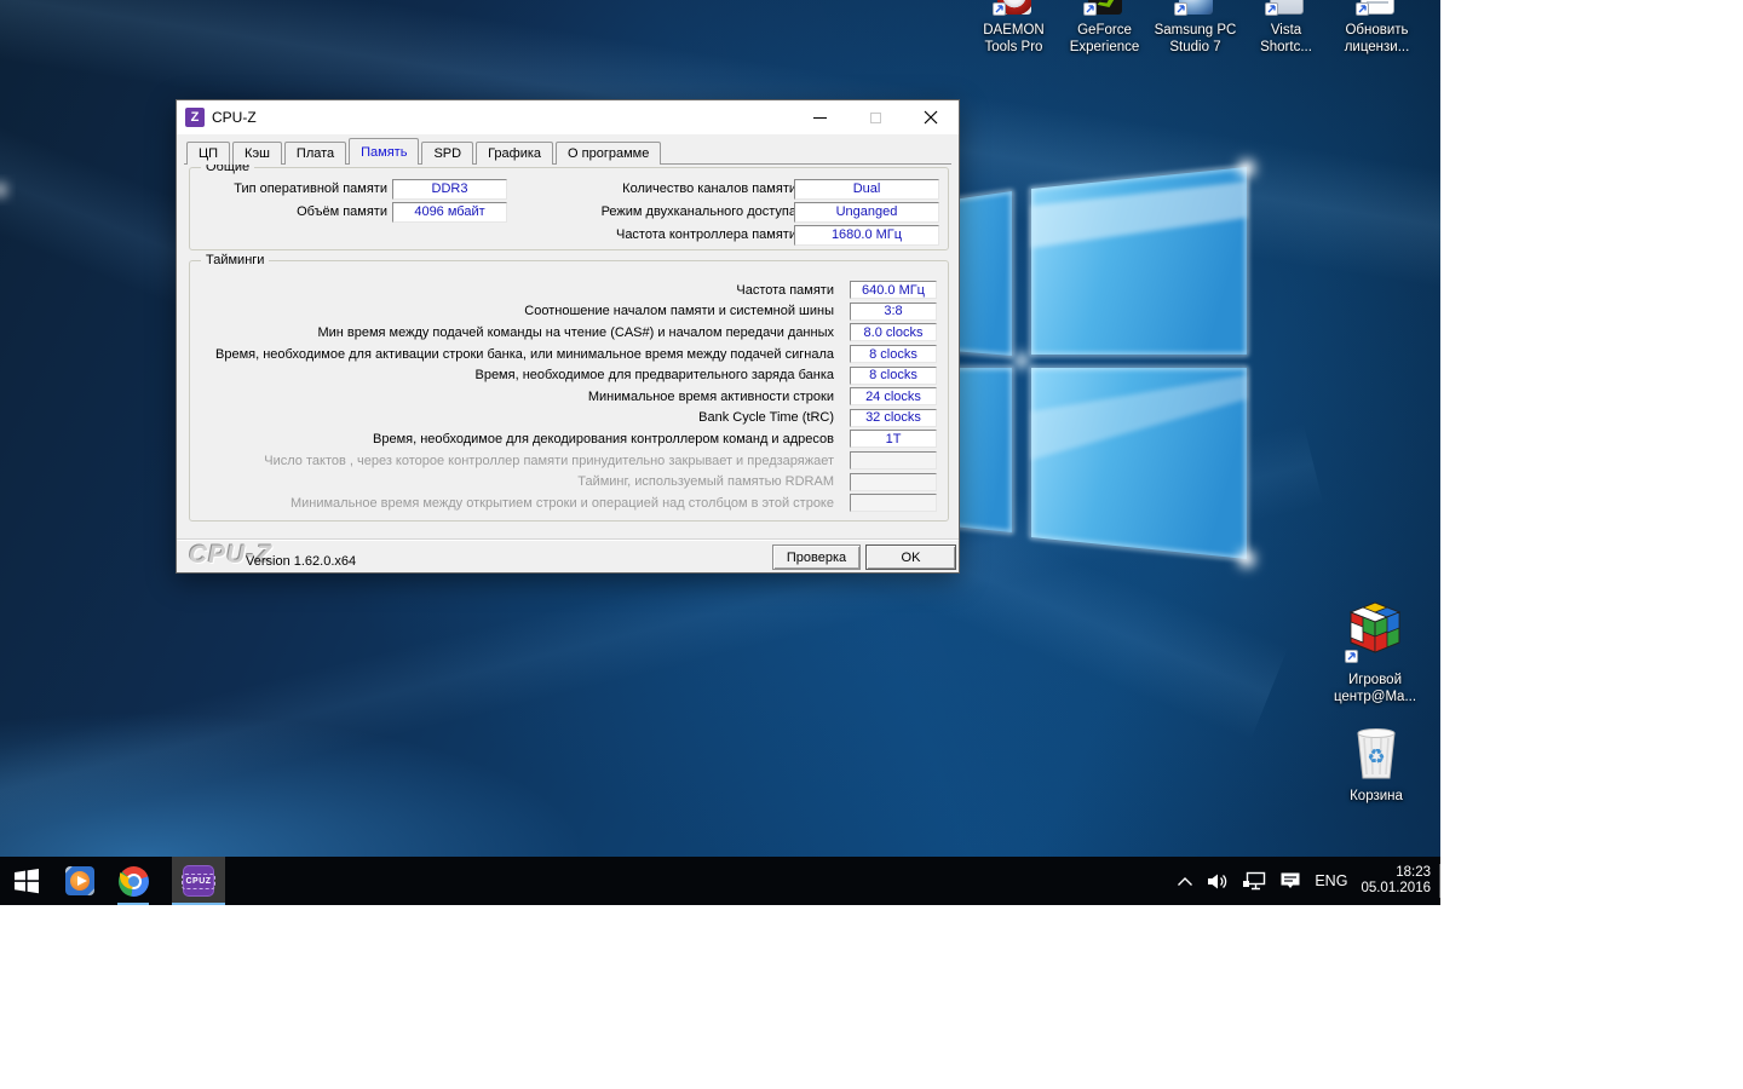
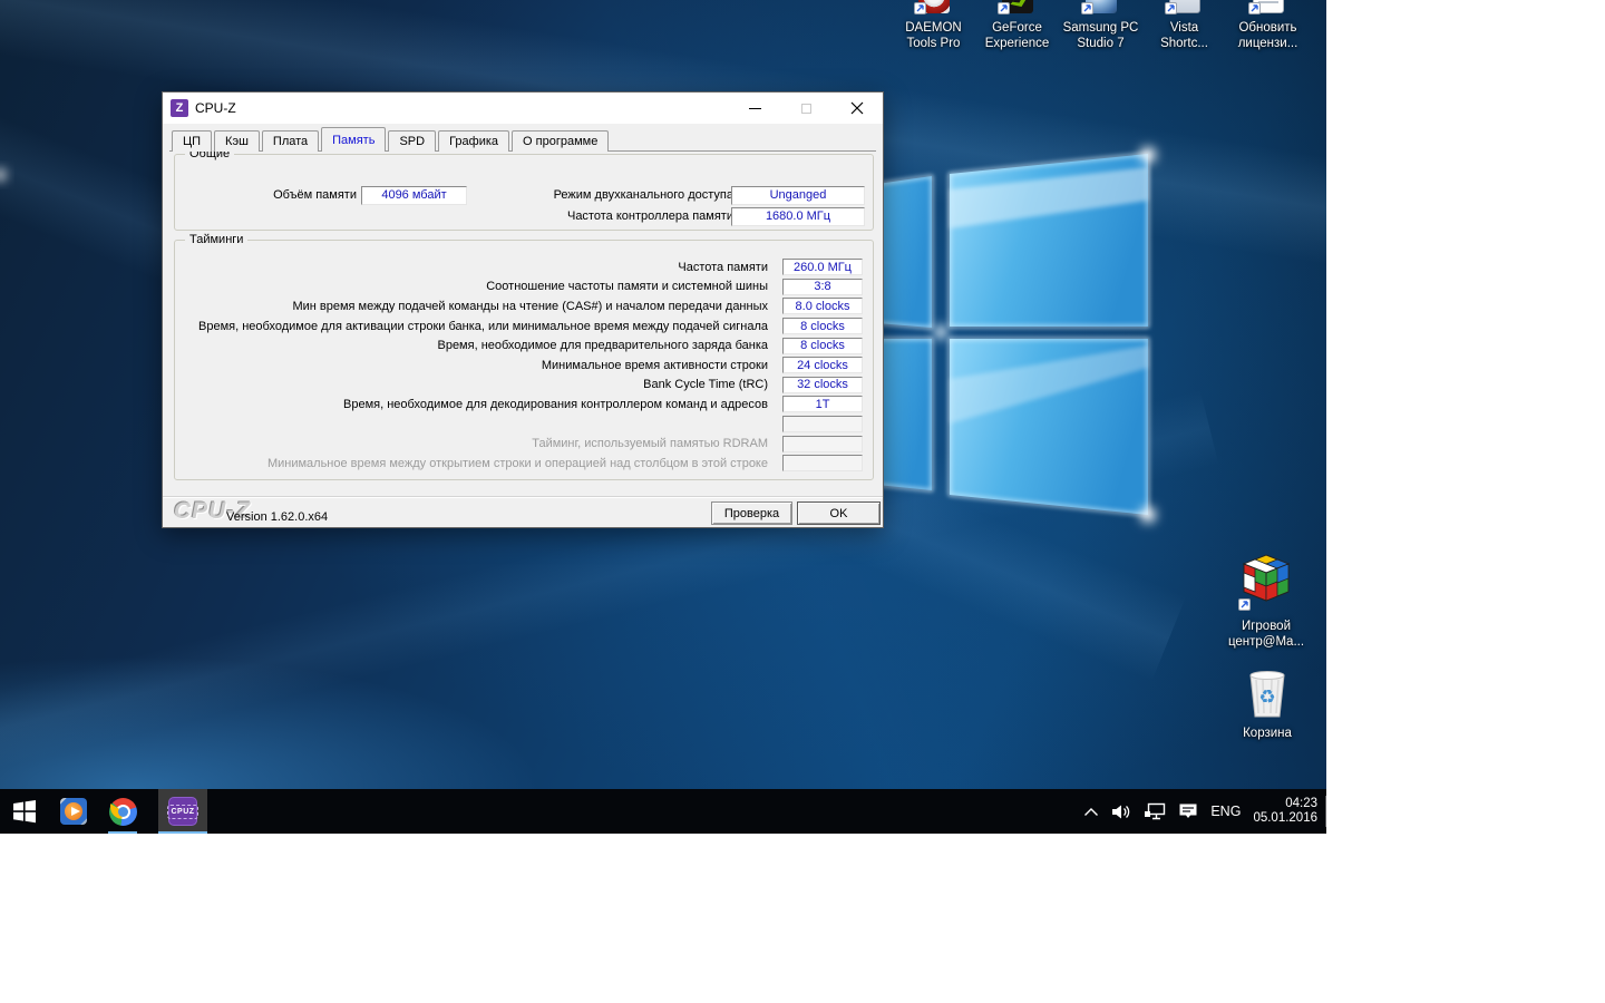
  DAEMON
  Tools Pro
  GeForce
  Experience
  Samsung PC
  Studio 7
  Vista
  Shortc...
  Обновить
  лицензи...
  Игровой
  центр@Ma...
  ♻
  Корзина
  Z
  CPU-Z
  ЦП
  Кэш
  Плата
  Память
  SPD
  Графика
  О программе
  Общие
- Тип оперативной памяти
- DDR3
- Количество каналов памяти
- Dual
  Объём памяти
  4096 мбайт
  Режим двухканального доступа
  Unganged
  Частота контроллера памяти
  1680.0 МГц
  Тайминги
  Частота памяти
- 640.0 МГц
+ 260.0 МГц
- Соотношение началом памяти и системной шины
+ Соотношение частоты памяти и системной шины
  3:8
  Мин время между подачей команды на чтение (CAS#) и началом передачи данных
  8.0 clocks
  Время, необходимое для активации строки банка, или минимальное время между подачей сигнала
  8 clocks
  Время, необходимое для предварительного заряда банка
  8 clocks
  Минимальное время активности строки
  24 clocks
  Bank Cycle Time (tRC)
  32 clocks
  Время, необходимое для декодирования контроллером команд и адресов
  1T
- Число тактов , через которое контроллер памяти принудительно закрывает и предзаряжает
  Тайминг, используемый памятью RDRAM
  Минимальное время между открытием строки и операцией над столбцом в этой строке
  CPU-Z
  Version 1.62.0.x64
  Проверка
  OK
  ENG
- 18:23
+ 04:23
  05.01.2016
